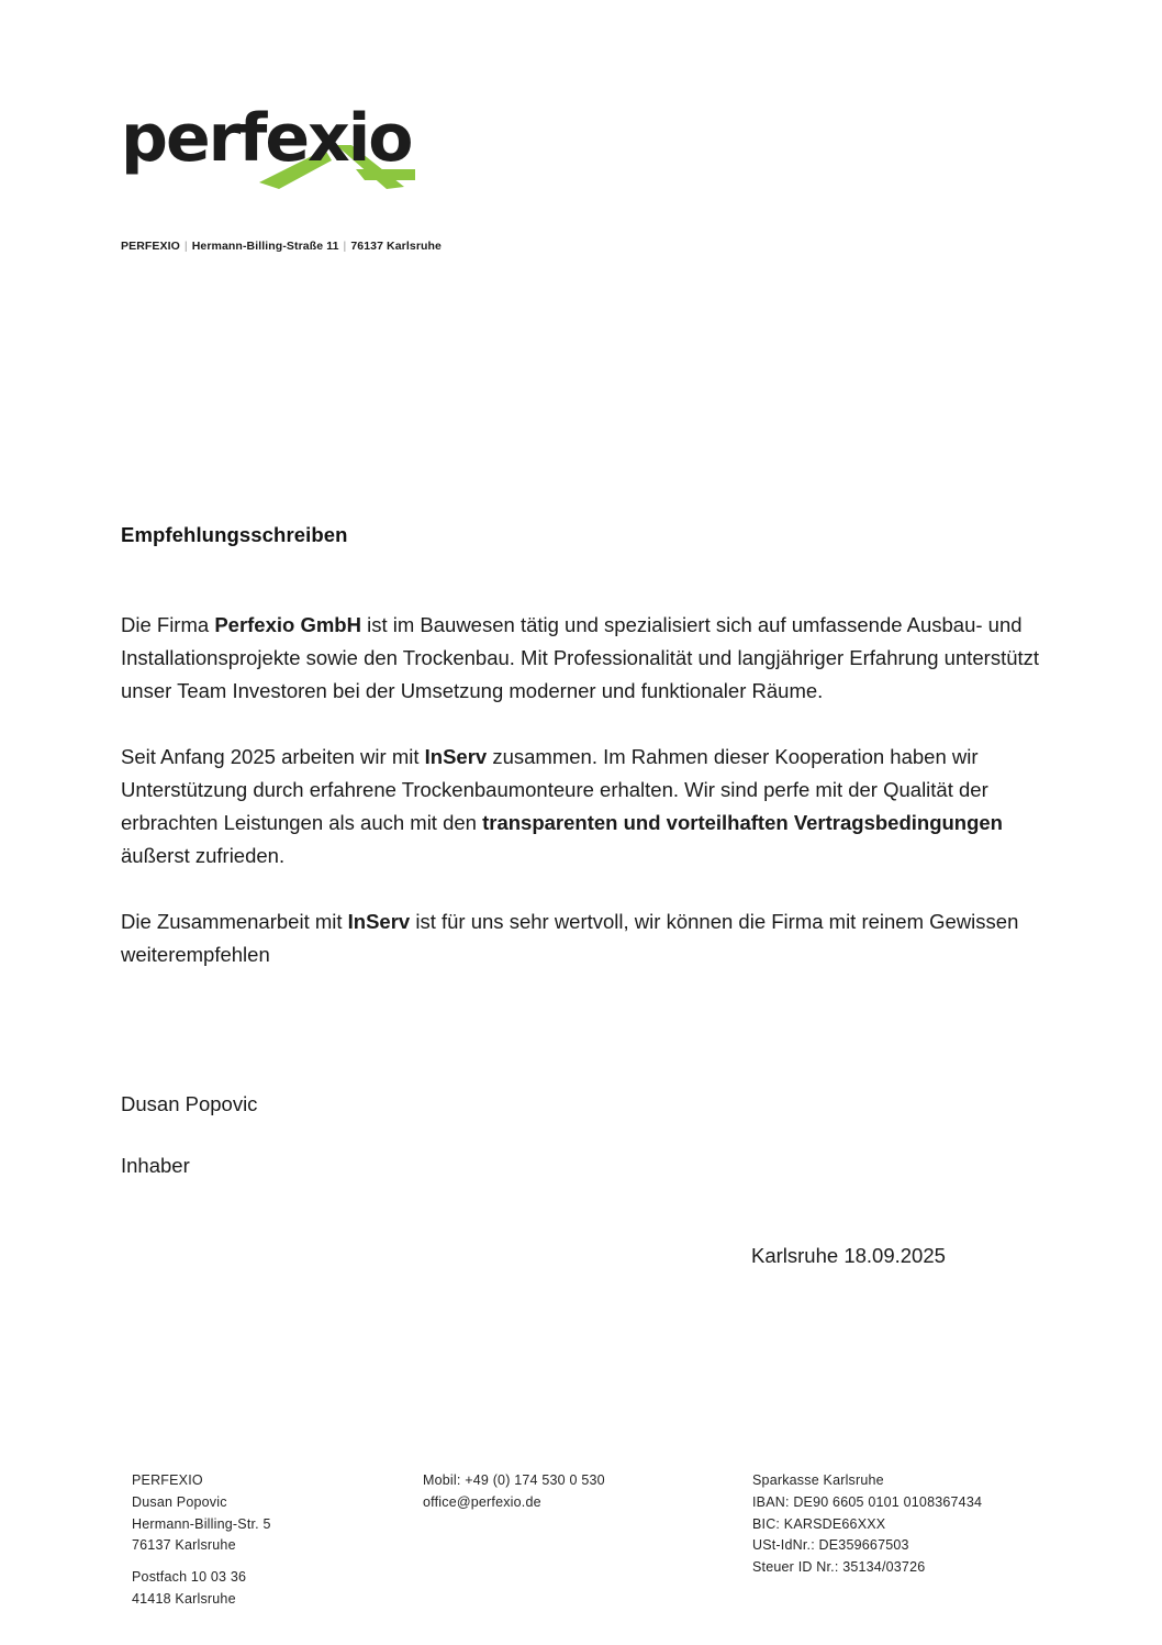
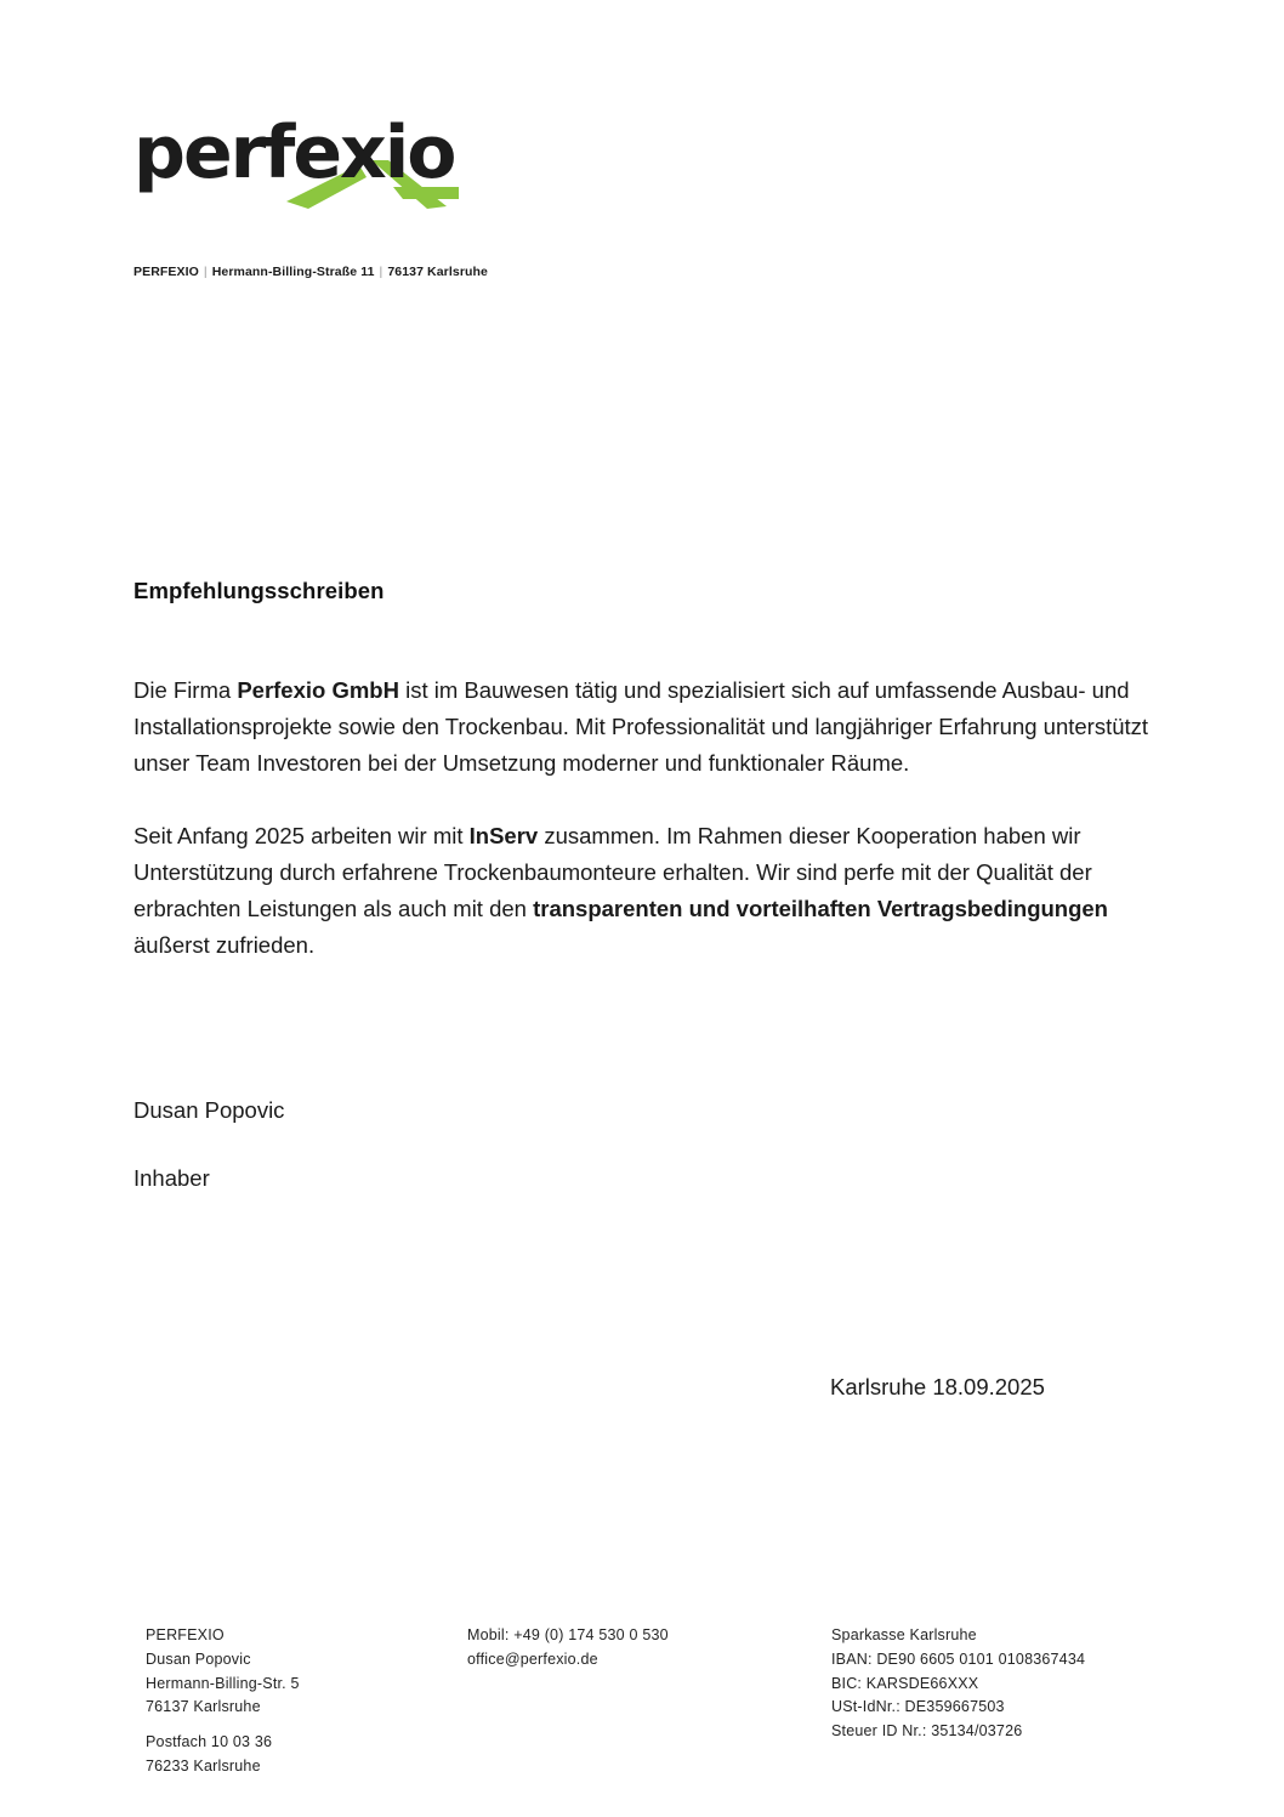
  perfexio
  PERFEXIO | Hermann-Billing-Straße 11 | 76137 Karlsruhe
  Empfehlungsschreiben
  Die Firma Perfexio GmbH ist im Bauwesen tätig und spezialisiert sich auf umfassende Ausbau- und Installationsprojekte sowie den Trockenbau. Mit Professionalität und langjähriger Erfahrung unterstützt unser Team Investoren bei der Umsetzung moderner und funktionaler Räume.
  Seit Anfang 2025 arbeiten wir mit InServ zusammen. Im Rahmen dieser Kooperation haben wir Unterstützung durch erfahrene Trockenbaumonteure erhalten. Wir sind perfe mit der Qualität der erbrachten Leistungen als auch mit den transparenten und vorteilhaften Vertragsbedingungen äußerst zufrieden.
- Die Zusammenarbeit mit InServ ist für uns sehr wertvoll, wir können die Firma mit reinem Gewissen weiterempfehlen
  Dusan Popovic
  Inhaber
  Karlsruhe 18.09.2025
  PERFEXIO
  Dusan Popovic
  Hermann-Billing-Str. 5
  76137 Karlsruhe
  Postfach 10 03 36
- 41418 Karlsruhe
+ 76233 Karlsruhe
  Mobil: +49 (0) 174 530 0 530
  office@perfexio.de
  Sparkasse Karlsruhe
  IBAN: DE90 6605 0101 0108367434
  BIC: KARSDE66XXX
  USt-IdNr.: DE359667503
  Steuer ID Nr.: 35134/03726
